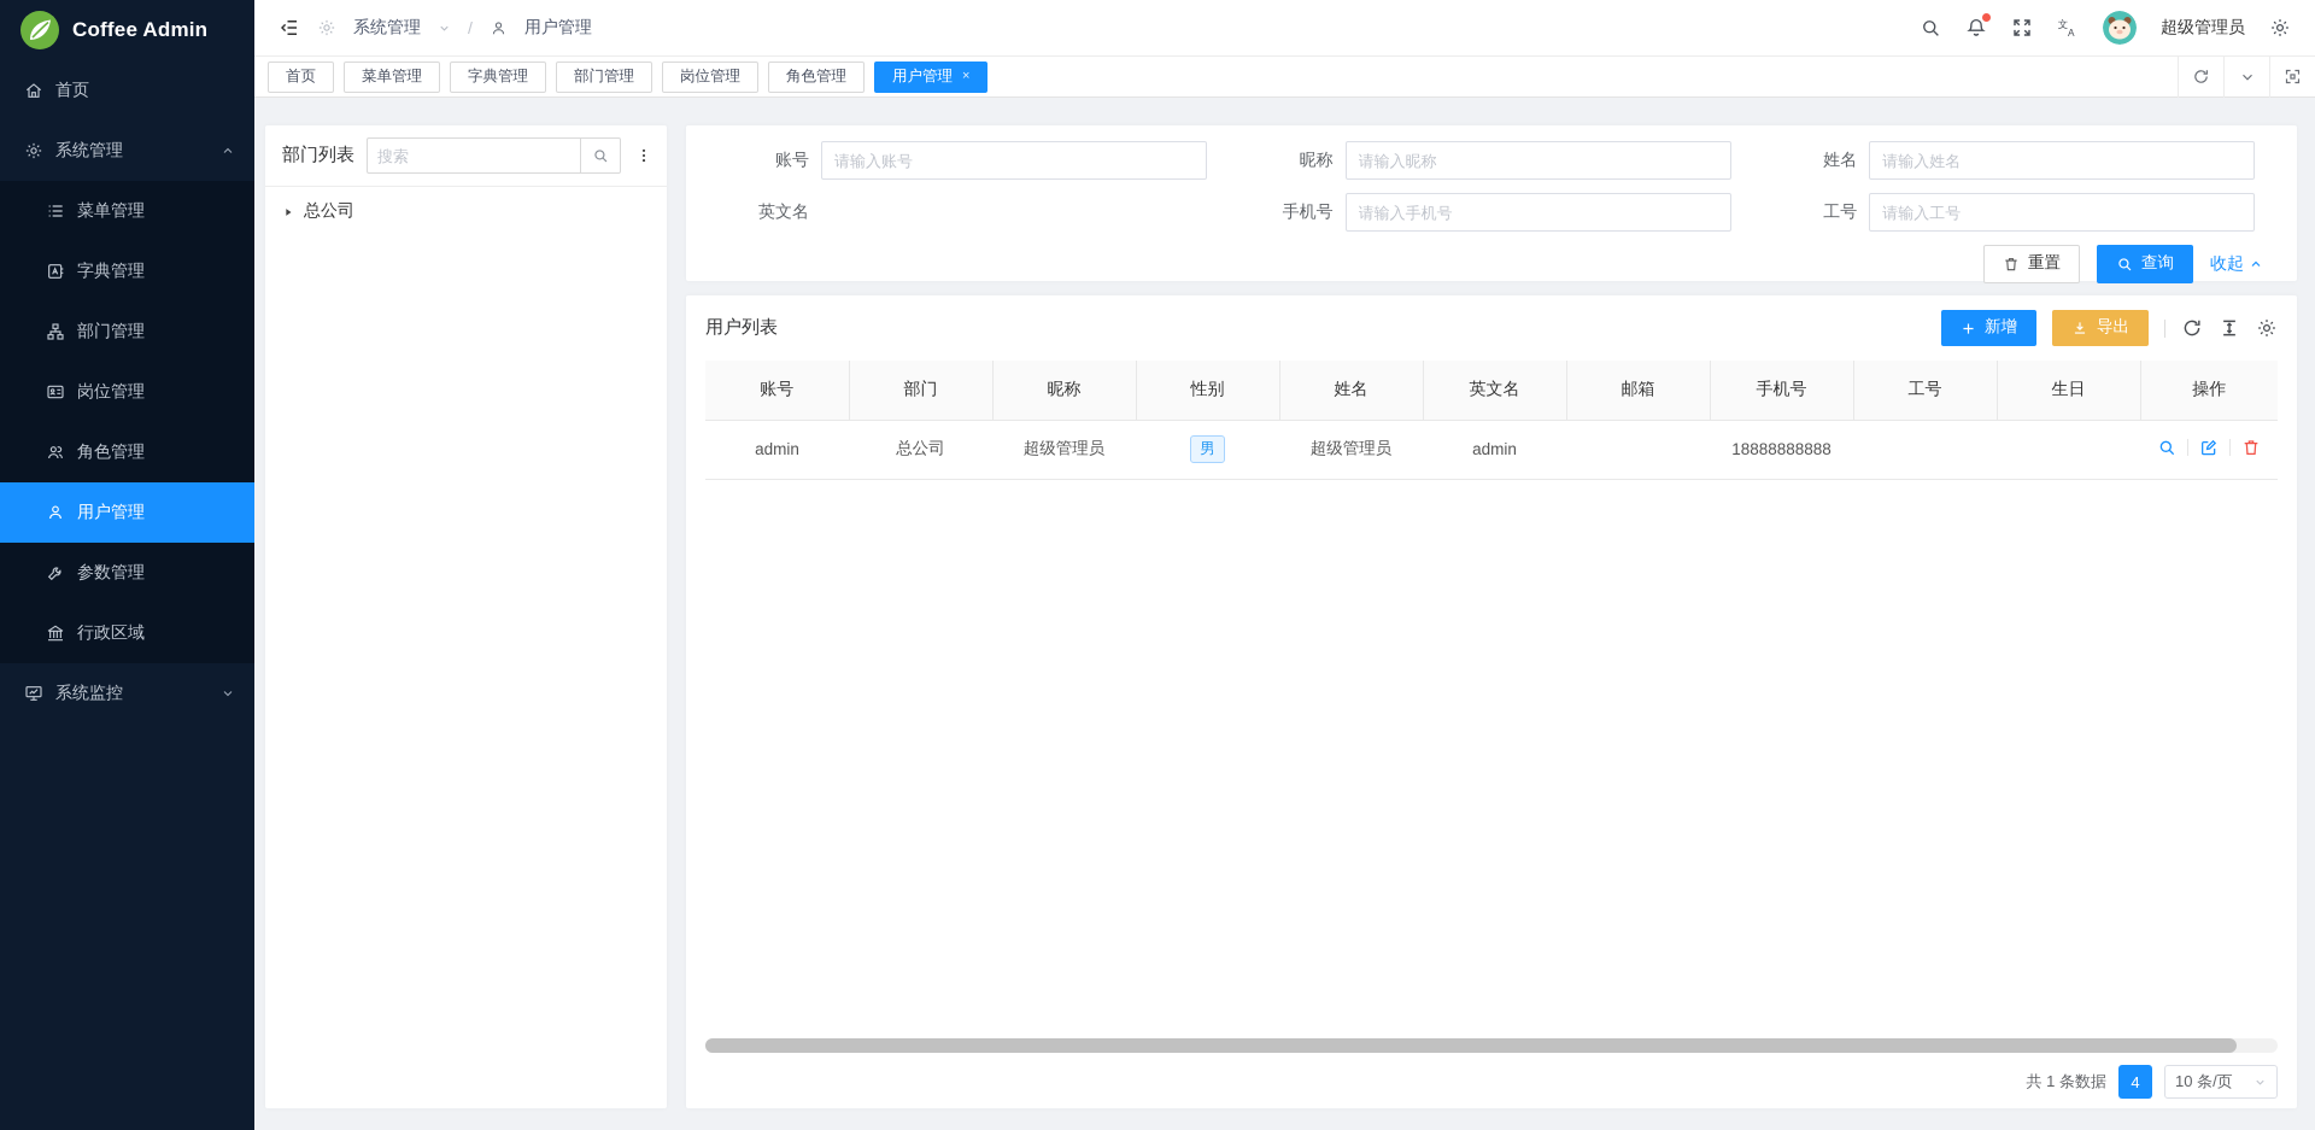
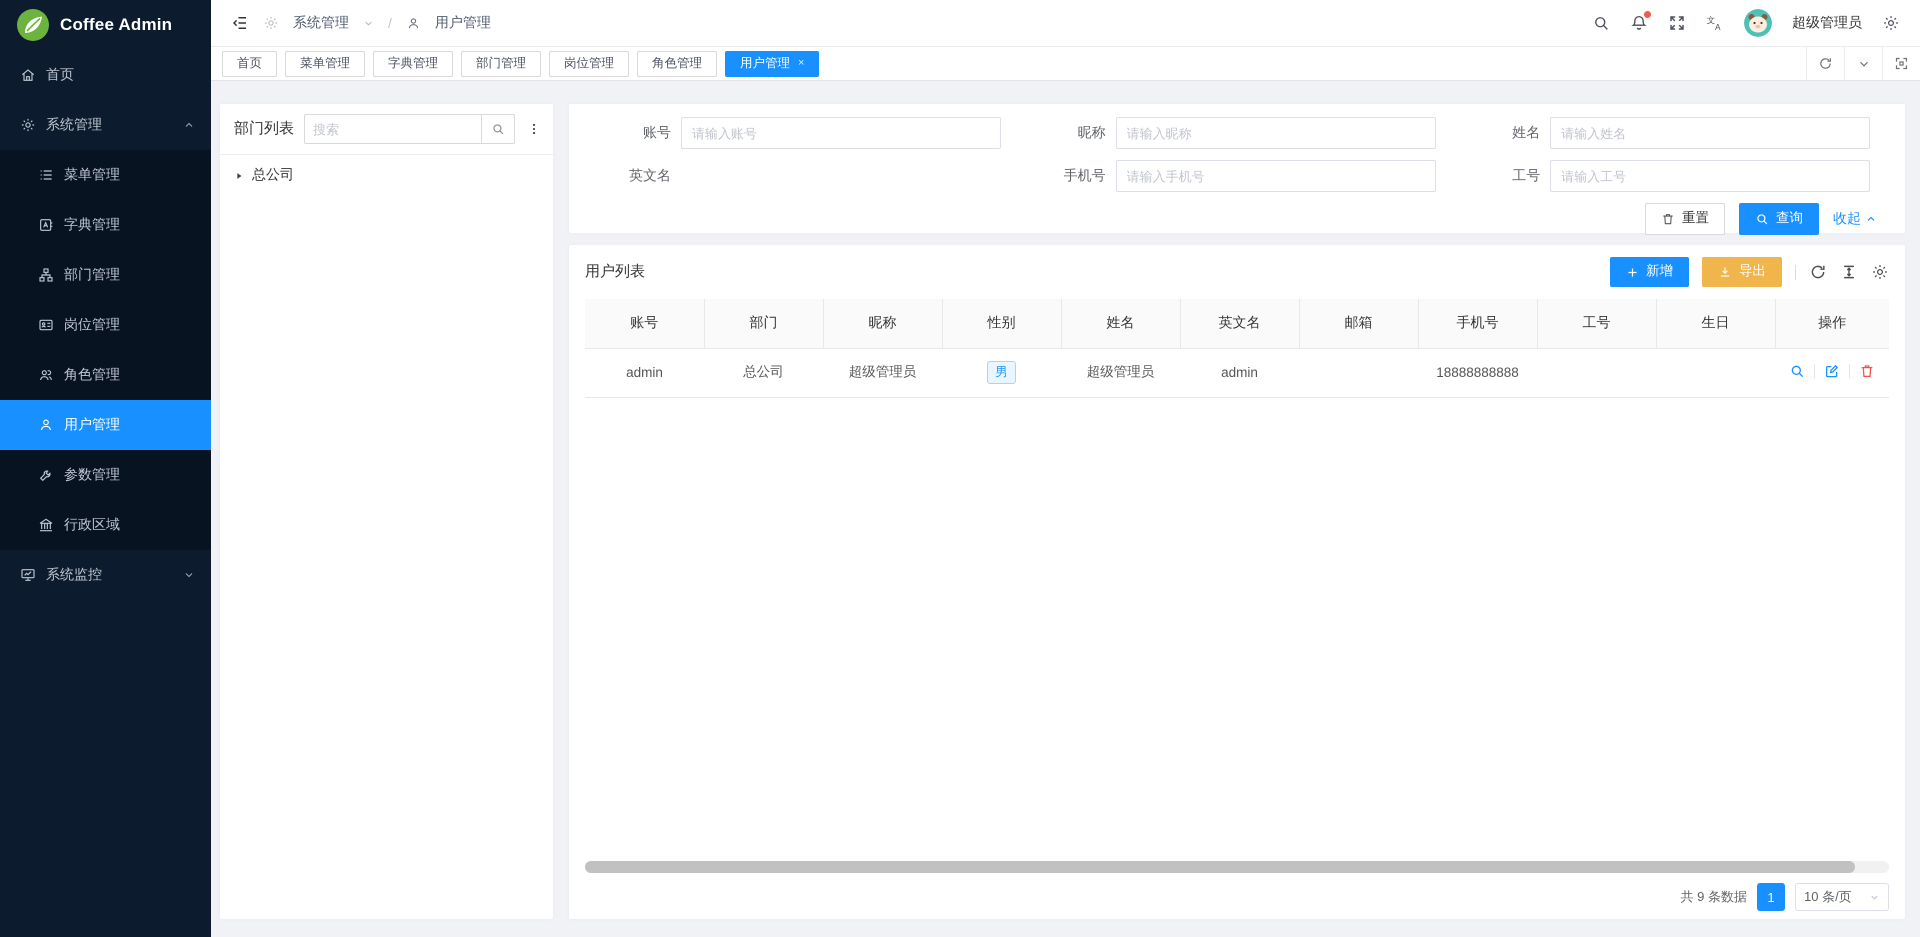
  Coffee Admin
  首页
  系统管理
  菜单管理
  字典管理
  部门管理
  岗位管理
  角色管理
  用户管理
  参数管理
  行政区域
  系统监控
  系统管理
  /
  用户管理
  文
  A
  超级管理员
  首页
  菜单管理
  字典管理
  部门管理
  岗位管理
  角色管理
  用户管理
  ×
  部门列表
  搜索
  总公司
  账号
  请输入账号
  昵称
  请输入昵称
  姓名
  请输入姓名
  英文名
  手机号
  请输入手机号
  工号
  请输入工号
  重置
  查询
  收起
  用户列表
  新增
  导出
  账号	部门	昵称	性别	姓名	英文名	邮箱	手机号	工号	生日	操作
  admin	总公司	超级管理员	男	超级管理员	admin		18888888888
- 共 1 条数据
+ 共 9 条数据
- 4
+ 1
  10 条/页
